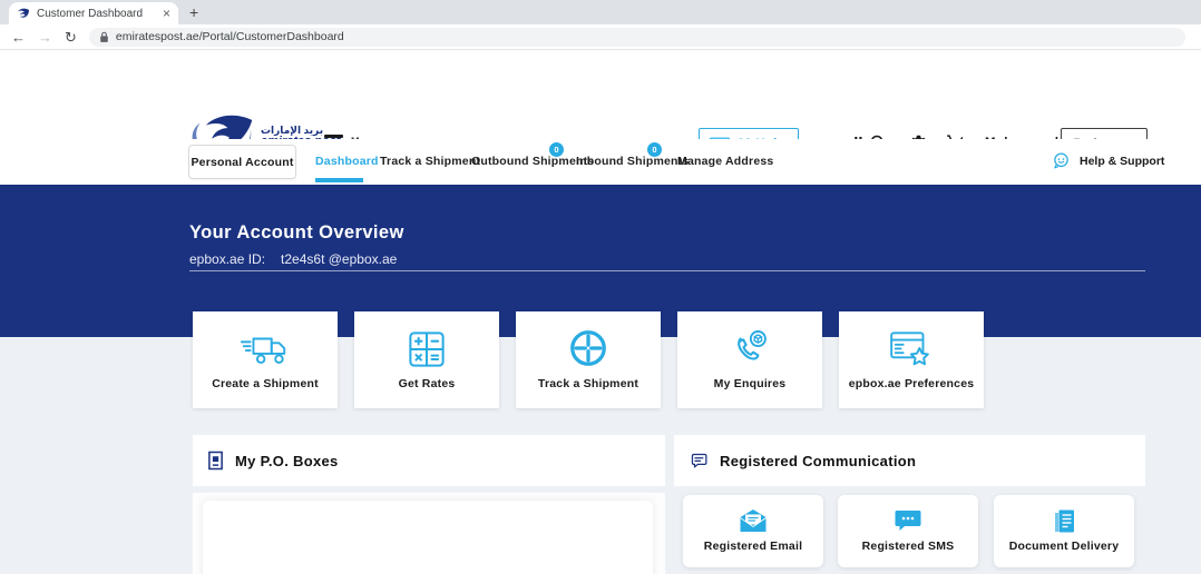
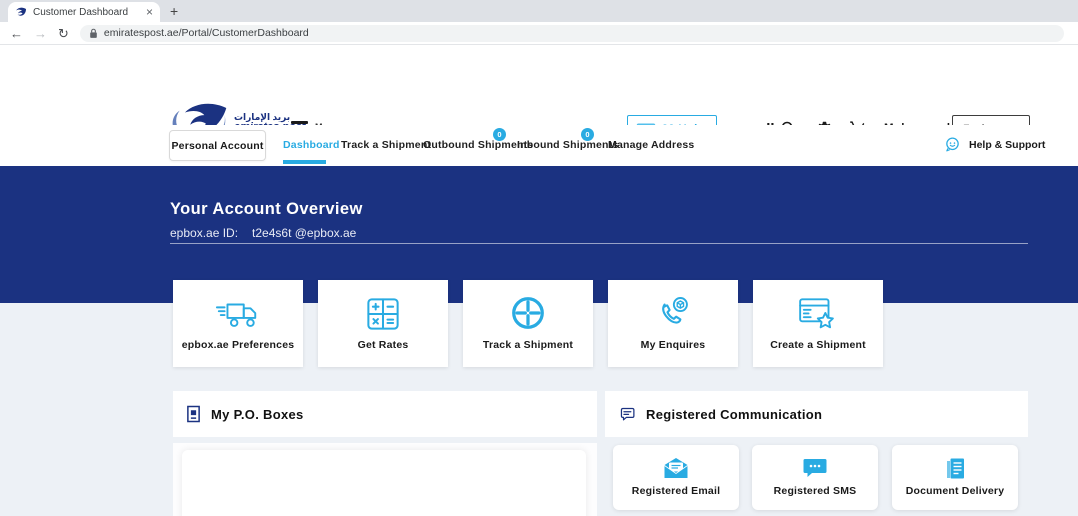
  Customer Dashboard
  ×
  +
  ←
  →
  ↻
  emiratespost.ae/Portal/CustomerDashboard
  بريد الإمارات
  Personal Account
  Dashboard
  Track a Shipment
  Outbound Shipments
  0
  Inbound Shipments
  0
  Manage Address
  Help & Support
  Your Account Overview
  epbox.ae ID:
  t2e4s6t @epbox.ae
- Create a Shipment
+ epbox.ae Preferences
  Get Rates
  Track a Shipment
  My Enquires
- epbox.ae Preferences
+ Create a Shipment
  My P.O. Boxes
  Registered Communication
  Registered Email
  Registered SMS
  Document Delivery
